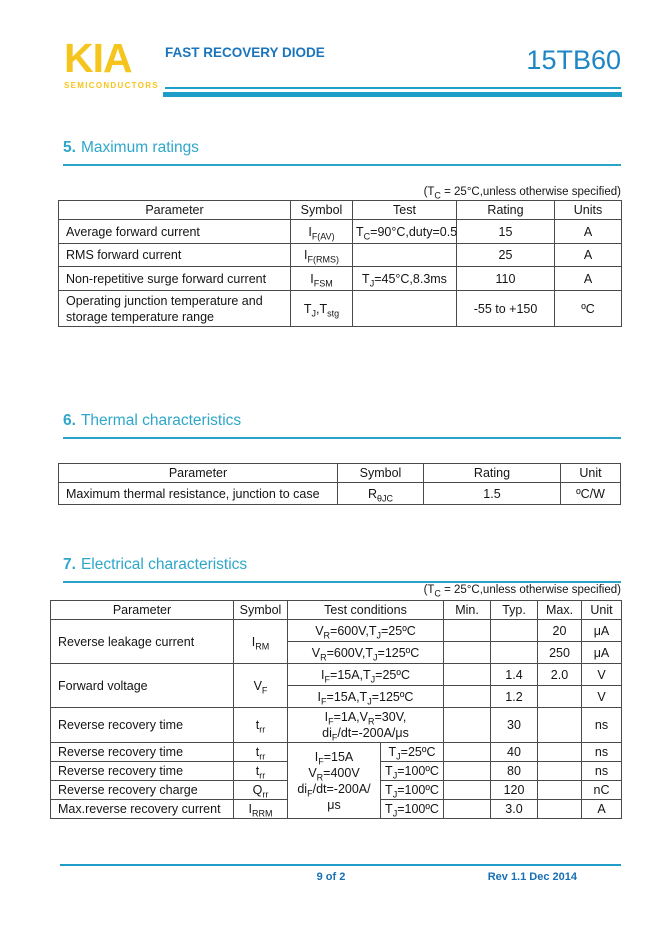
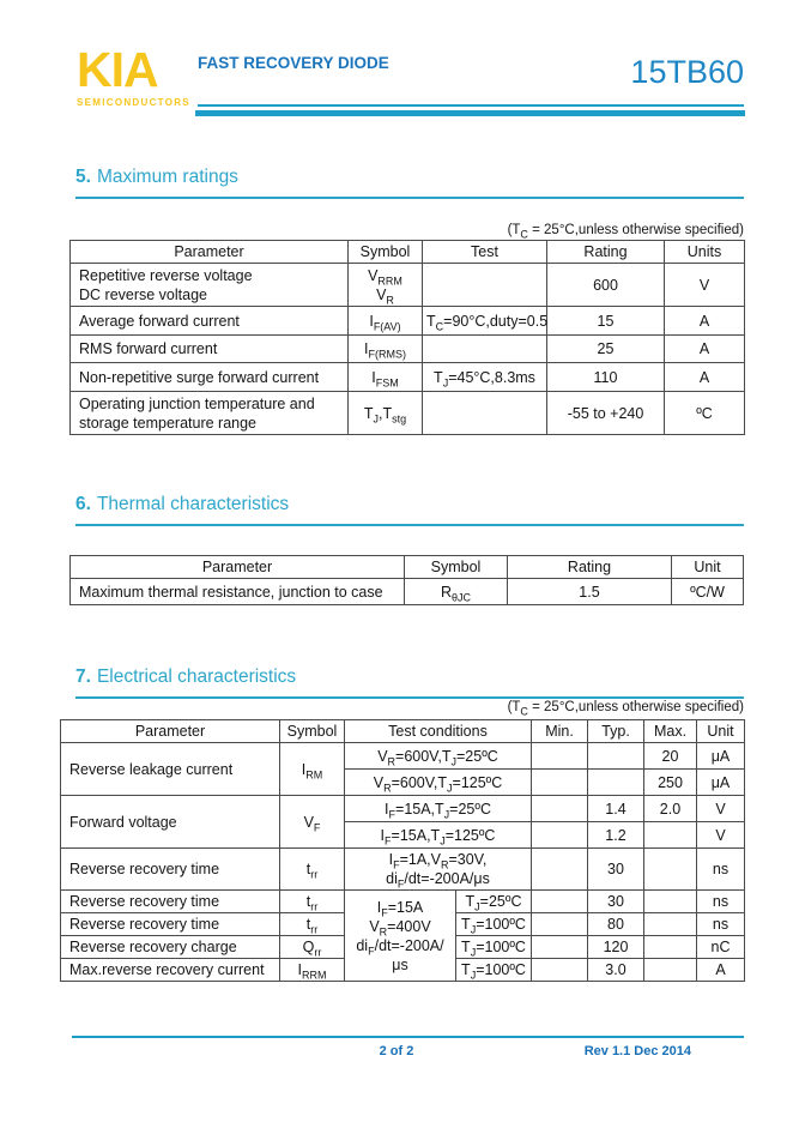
  KIA
  SEMICONDUCTORS
  FAST RECOVERY DIODE
  15TB60
  5. Maximum ratings
  (TC = 25°C,unless otherwise specified)
  Parameter	Symbol	Test	Rating	Units
+ Repetitive reverse voltageDC reverse voltage	VRRMVR		600	V
  Average forward current	IF(AV)	TC=90°C,duty=0.5	15	A
  RMS forward current	IF(RMS)		25	A
  Non-repetitive surge forward current	IFSM	TJ=45°C,8.3ms	110	A
- Operating junction temperature andstorage temperature range	TJ,Tstg		-55 to +150	ºC
+ Operating junction temperature andstorage temperature range	TJ,Tstg		-55 to +240	ºC
  6. Thermal characteristics
  Parameter	Symbol	Rating	Unit
  Maximum thermal resistance, junction to case	RθJC	1.5	ºC/W
  7. Electrical characteristics
  (TC = 25°C,unless otherwise specified)
  Parameter	Symbol	Test conditions	Min.	Typ.	Max.	Unit
  Reverse leakage current	IRM	VR=600V,TJ=25ºC			20	μA
  VR=600V,TJ=125ºC			250	μA
  Forward voltage	VF	IF=15A,TJ=25ºC		1.4	2.0	V
  IF=15A,TJ=125ºC		1.2		V
  Reverse recovery time	trr	IF=1A,VR=30V,diF/dt=-200A/μs		30		ns
- Reverse recovery time	trr	IF=15AVR=400VdiF/dt=-200A/μs	TJ=25ºC		40		ns
+ Reverse recovery time	trr	IF=15AVR=400VdiF/dt=-200A/μs	TJ=25ºC		30		ns
  Reverse recovery time	trr	TJ=100ºC		80		ns
  Reverse recovery charge	Qrr	TJ=100ºC		120		nC
  Max.reverse recovery current	IRRM	TJ=100ºC		3.0		A
- 9 of 2
+ 2 of 2
  Rev 1.1 Dec 2014
